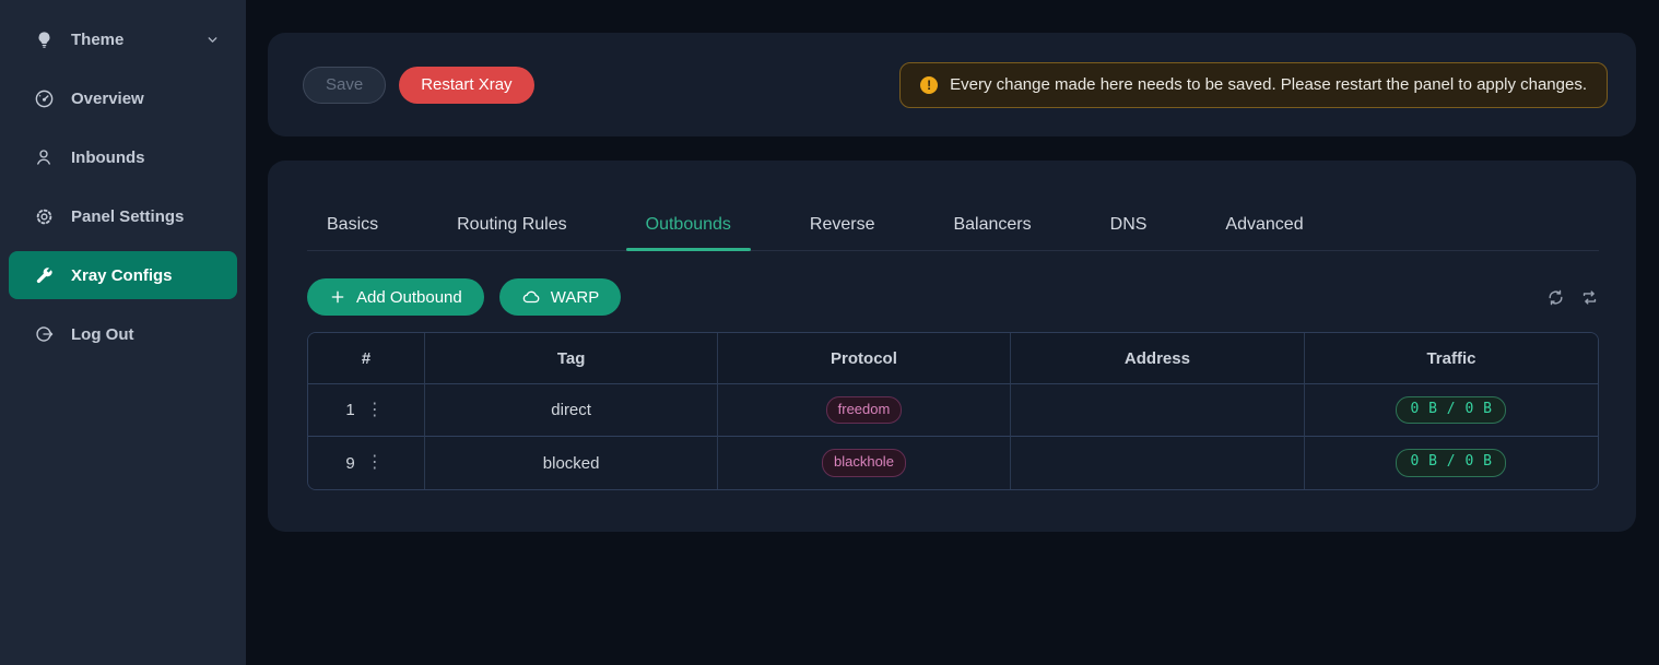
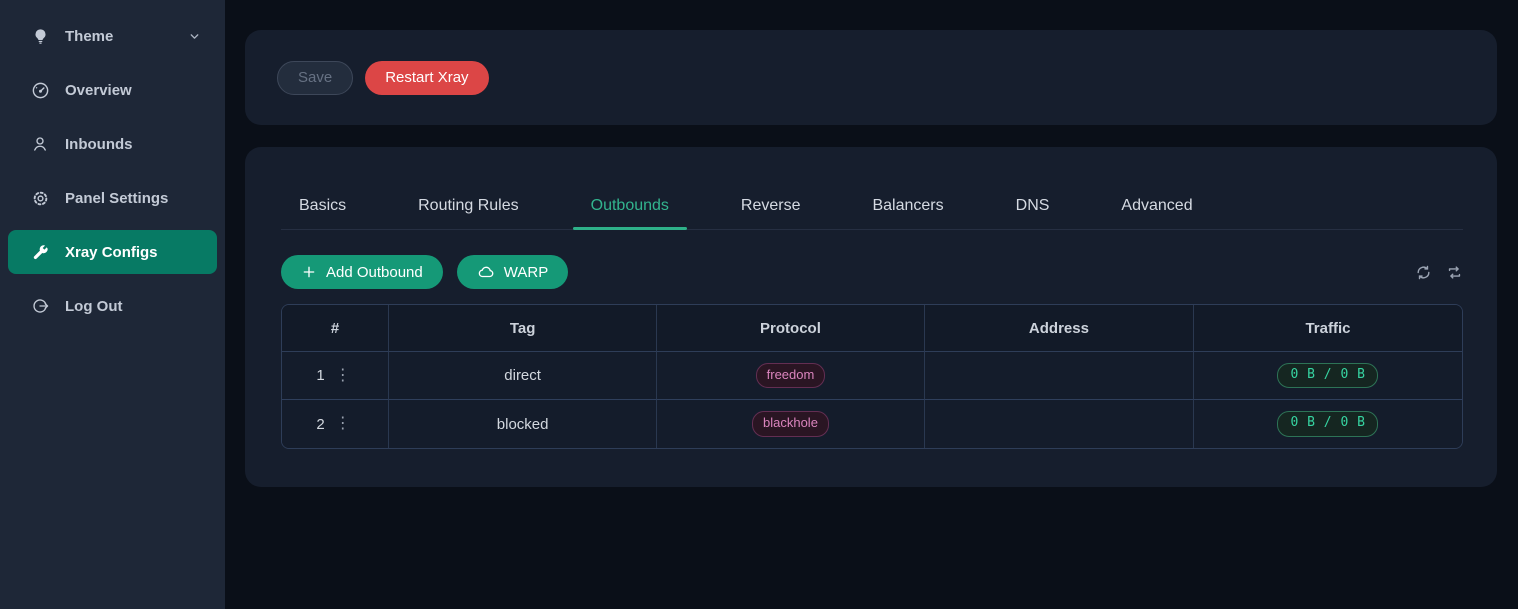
  Theme
  Overview
  Inbounds
  Panel Settings
  Xray Configs
  Log Out
  Save
  Restart Xray
- !
- Every change made here needs to be saved. Please restart the panel to apply changes.
  Basics
  Routing Rules
  Outbounds
  Reverse
  Balancers
  DNS
  Advanced
  Add Outbound
  WARP
  #	Tag	Protocol	Address	Traffic
  1 ⋮	direct	freedom		0 B / 0 B
- 9 ⋮	blocked	blackhole		0 B / 0 B
+ 2 ⋮	blocked	blackhole		0 B / 0 B
